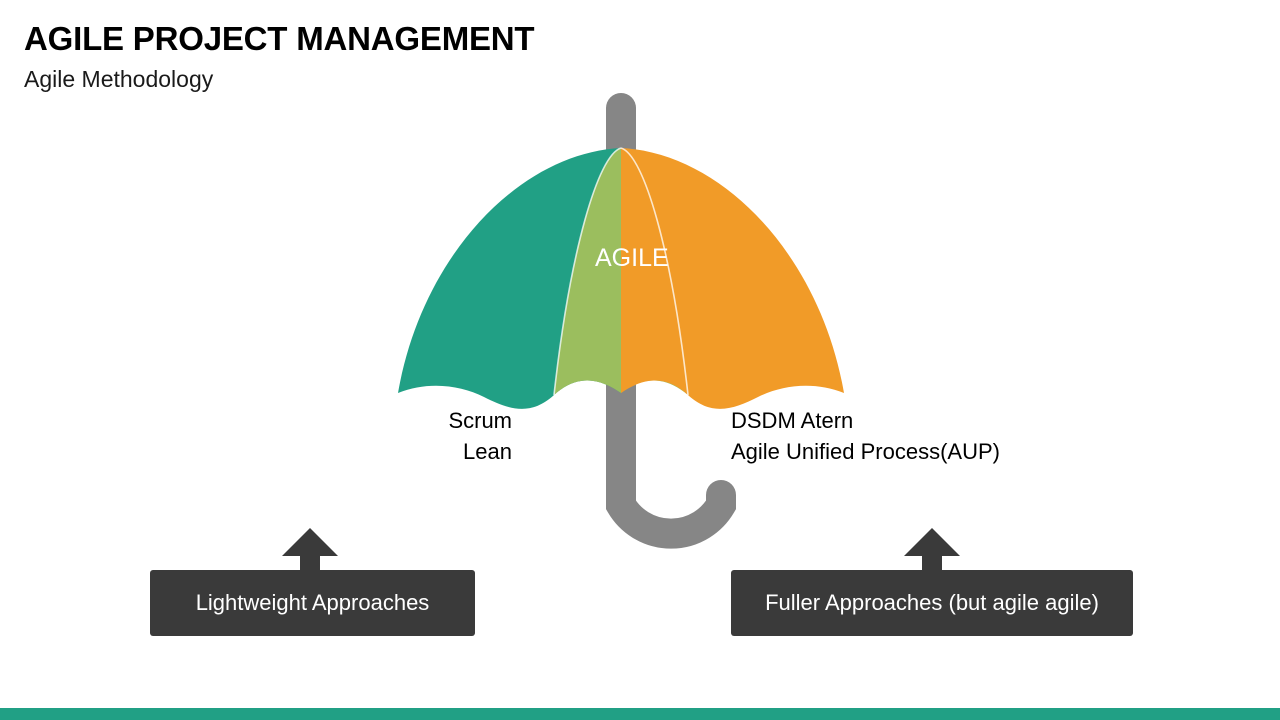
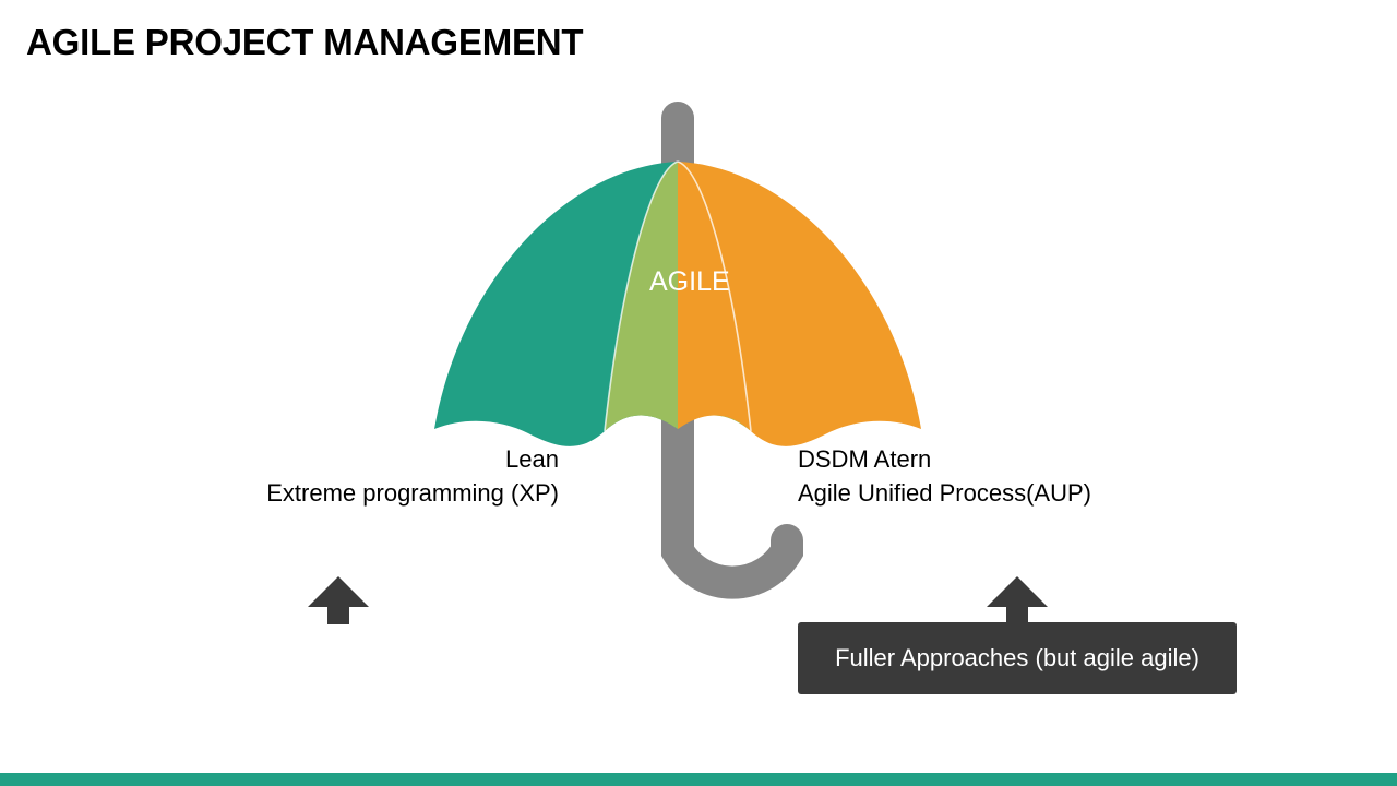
  AGILE PROJECT MANAGEMENT
- Agile Methodology
  AGILE
- Scrum
  Lean
+ Extreme programming (XP)
  DSDM Atern
  Agile Unified Process(AUP)
- Lightweight Approaches
  Fuller Approaches (but agile agile)
